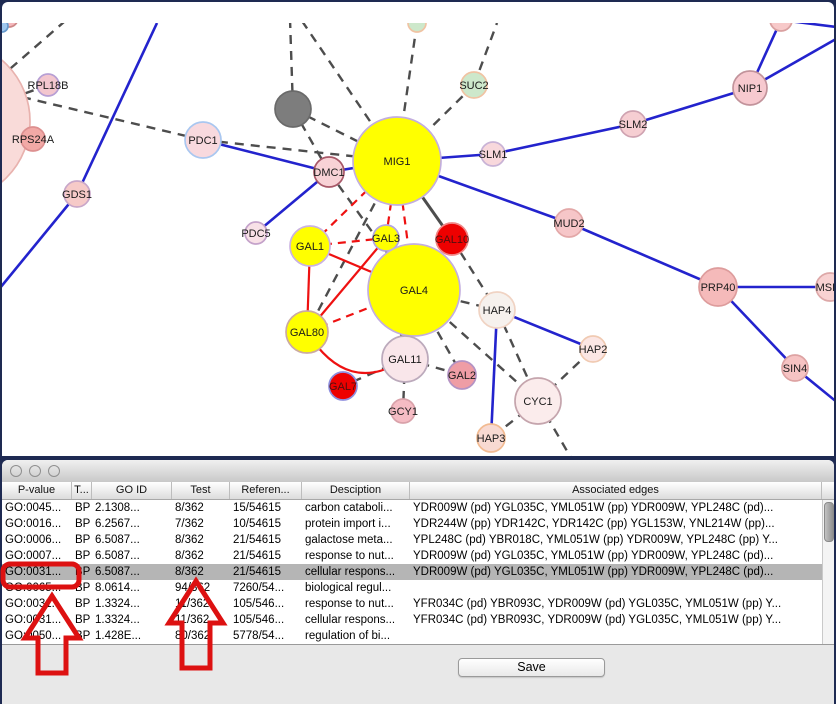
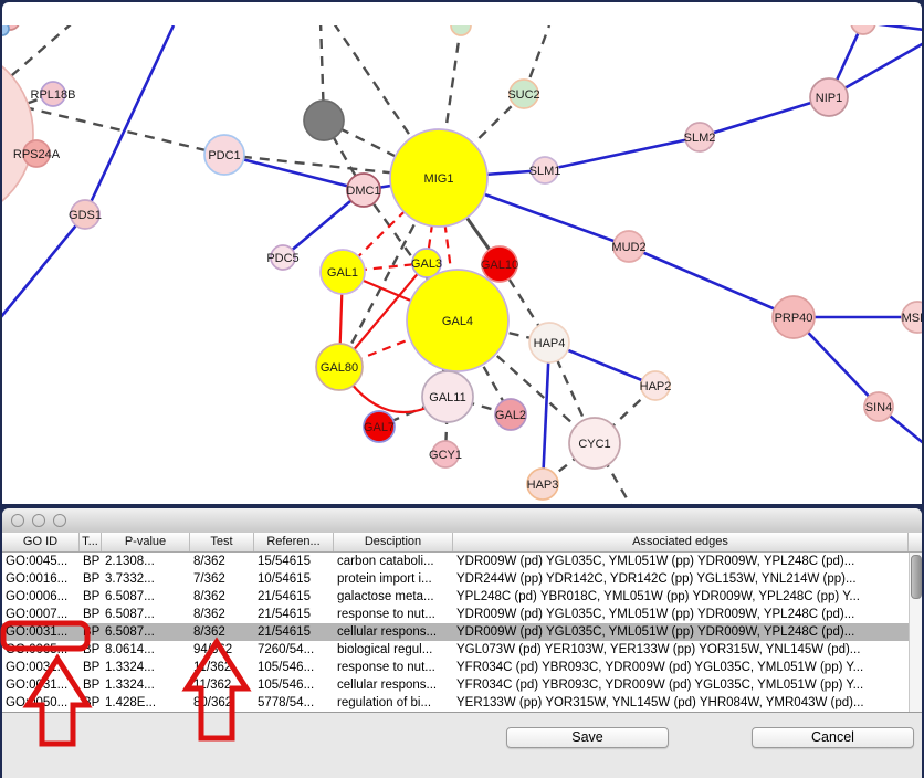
  RPL18B
  RPS24A
  GDS1
  PDC1
  DMC1
  MIG1
  SLM1
  SLM2
  NIP1
  SUC2
  MUD2
  PRP40
  SIN4
  HAP2
  CYC1
  HAP4
  HAP3
  PDC5
  GAL1
  GAL3
  GAL10
  GAL4
  GAL80
  GAL11
  GAL2
  GAL7
  GCY1
- P-value
+ GO ID
  T...
- GO ID
+ P-value
  Test
  Referen...
  Desciption
  Associated edges
  GO:0045...
  BP
  2.1308...
  8/362
  15/54615
  carbon cataboli...
  YDR009W (pd) YGL035C, YML051W (pp) YDR009W, YPL248C (pd)...
  GO:0016...
  BP
- 6.2567...
+ 3.7332...
  7/362
  10/54615
  protein import i...
  YDR244W (pp) YDR142C, YDR142C (pp) YGL153W, YNL214W (pp)...
  GO:0006...
  BP
  6.5087...
  8/362
  21/54615
  galactose meta...
  YPL248C (pd) YBR018C, YML051W (pp) YDR009W, YPL248C (pp) Y...
  GO:0007...
  BP
  6.5087...
  8/362
  21/54615
  response to nut...
  YDR009W (pd) YGL035C, YML051W (pp) YDR009W, YPL248C (pd)...
  GO:0031...
  6.5087...
  8/362
  21/54615
  cellular respons...
  YDR009W (pd) YGL035C, YML051W (pp) YDR009W, YPL248C (pd)...
  BP
  8.0614...
  7260/54...
  biological regul...
+ YGL073W (pd) YER103W, YER133W (pp) YOR315W, YNL145W (pd)...
  GO:003.
  BP
  1.3324...
  1/362
  105/546...
  response to nut...
  YFR034C (pd) YBR093C, YDR009W (pd) YGL035C, YML051W (pp) Y...
  GO:031...
  BP
  1.3324...
  11/362
  105/546...
  cellular respons...
  YFR034C (pd) YBR093C, YDR009W (pd) YGL035C, YML051W (pp) Y...
  GO50...
  1.428E...
  80/362
  5778/54...
  regulation of bi...
+ YER133W (pp) YOR315W, YNL145W (pd) YHR084W, YMR043W (pd)...
  Save
+ Cancel
